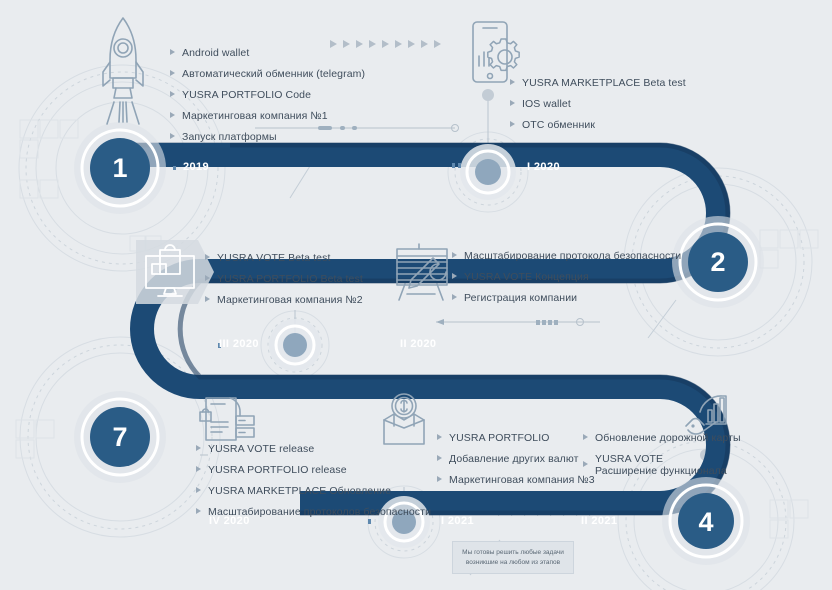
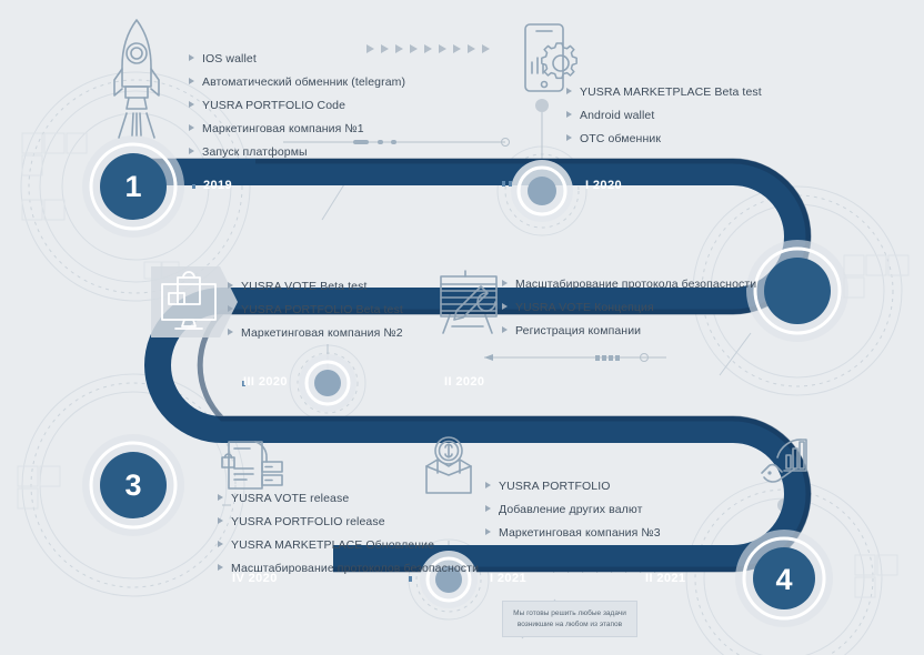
  2019
  I 2020
  III 2020
  I 2021
  II 2021
  1
- 2
- 7
+ 3
  4
- Android wallet
+ IOS wallet
  Автоматический обменник (telegram)
  YUSRA PORTFOLIO Code
  Маркетинговая компания №1
  Запуск платформы
  YUSRA MARKETPLACE Beta test
- IOS wallet
+ Android wallet
  ОТС обменник
  Масштабирование протокола безопасности
  YUSRA VOTE Концепция
  Регистрация компании
  YUSRA VOTE Beta test
  YUSRA PORTFOLIO Beta test
  Маркетинговая компания №2
  YUSRA VOTE release
  YUSRA PORTFOLIO release
  YUSRA MARKETPLACE Обновление
  Масштабирование протоколов безопасности
  YUSRA PORTFOLIO
  Добавление других валют
  Маркетинговая компания №3
- Обновление дорожной карты
- YUSRA VOTE
- Расширение функционала
